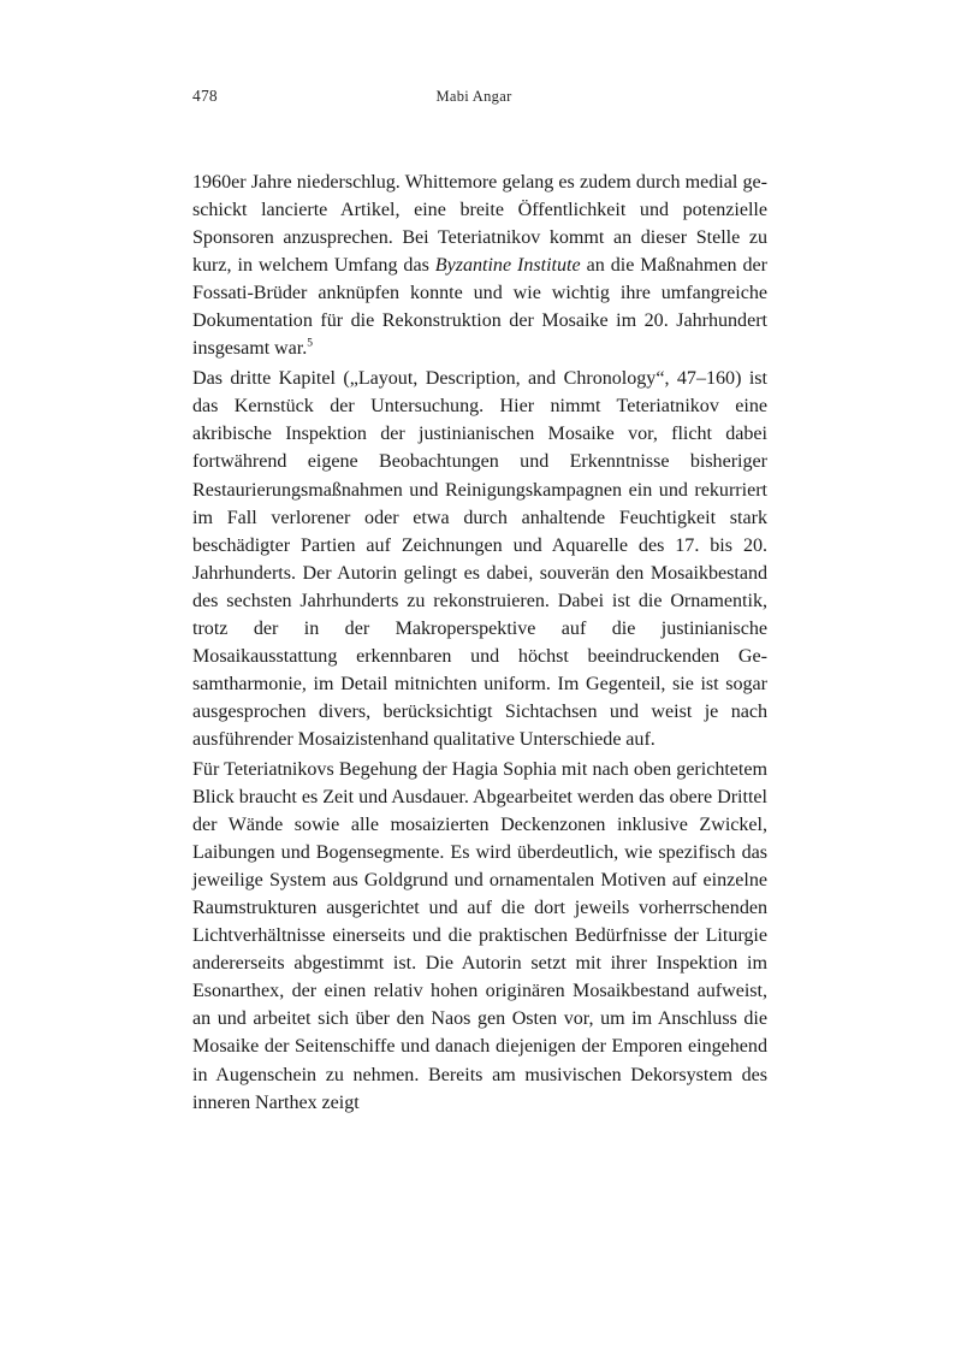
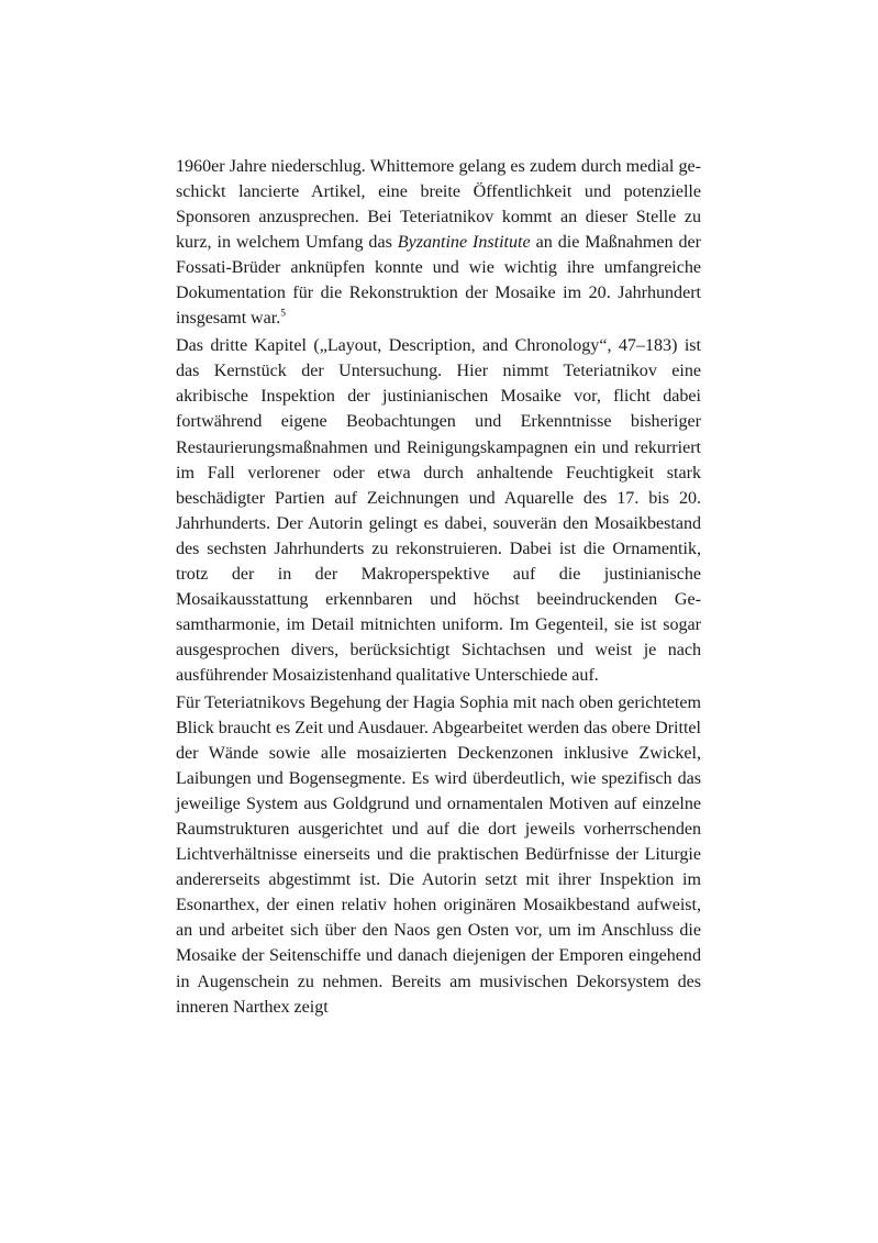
- 478
- Mabi Angar
  1960er Jahre niederschlug. Whittemore gelang es zudem durch medial ge­schickt lancierte Artikel, eine breite Öffentlichkeit und potenzielle Sponso­ren anzusprechen. Bei Teteriatnikov kommt an dieser Stelle zu kurz, in wel­chem Umfang das Byzantine Institute an die Maßnahmen der Fossati-Brüder anknüpfen konnte und wie wichtig ihre umfangreiche Dokumentation für die Rekonstruktion der Mosaike im 20. Jahrhundert insgesamt war.5
- Das dritte Kapitel („Layout, Description, and Chronology“, 47–160) ist das Kernstück der Untersuchung. Hier nimmt Teteriatnikov eine akribische In­spektion der justinianischen Mosaike vor, flicht dabei fortwährend eigene Beobachtungen und Erkenntnisse bisheriger Restaurierungsmaßnahmen und Reinigungskampagnen ein und rekurriert im Fall verlorener oder etwa durch anhaltende Feuchtigkeit stark beschädigter Partien auf Zeichnungen und Aquarelle des 17. bis 20. Jahrhunderts. Der Autorin gelingt es dabei, souverän den Mosaikbestand des sechsten Jahrhunderts zu rekonstruieren. Dabei ist die Ornamentik, trotz der in der Makroperspektive auf die justini­anische Mosaikausstattung erkennbaren und höchst beeindruckenden Ge­samtharmonie, im Detail mitnichten uniform. Im Gegenteil, sie ist sogar aus­gesprochen divers, berücksichtigt Sichtachsen und weist je nach ausführen­der Mosaizistenhand qualitative Unterschiede auf.
+ Das dritte Kapitel („Layout, Description, and Chronology“, 47–183) ist das Kernstück der Untersuchung. Hier nimmt Teteriatnikov eine akribische In­spektion der justinianischen Mosaike vor, flicht dabei fortwährend eigene Beobachtungen und Erkenntnisse bisheriger Restaurierungsmaßnahmen und Reinigungskampagnen ein und rekurriert im Fall verlorener oder etwa durch anhaltende Feuchtigkeit stark beschädigter Partien auf Zeichnungen und Aquarelle des 17. bis 20. Jahrhunderts. Der Autorin gelingt es dabei, souverän den Mosaikbestand des sechsten Jahrhunderts zu rekonstruieren. Dabei ist die Ornamentik, trotz der in der Makroperspektive auf die justini­anische Mosaikausstattung erkennbaren und höchst beeindruckenden Ge­samtharmonie, im Detail mitnichten uniform. Im Gegenteil, sie ist sogar aus­gesprochen divers, berücksichtigt Sichtachsen und weist je nach ausführen­der Mosaizistenhand qualitative Unterschiede auf.
  Für Teteriatnikovs Begehung der Hagia Sophia mit nach oben gerichtetem Blick braucht es Zeit und Ausdauer. Abgearbeitet werden das obere Drittel der Wände sowie alle mosaizierten Deckenzonen inklusive Zwickel, Laibun­gen und Bogensegmente. Es wird überdeutlich, wie spezifisch das jeweilige System aus Goldgrund und ornamentalen Motiven auf einzelne Raumstruk­turen ausgerichtet und auf die dort jeweils vorherrschenden Lichtverhält­nisse einerseits und die praktischen Bedürfnisse der Liturgie andererseits ab­gestimmt ist. Die Autorin setzt mit ihrer Inspektion im Esonarthex, der ei­nen relativ hohen originären Mosaikbestand aufweist, an und arbeitet sich über den Naos gen Osten vor, um im Anschluss die Mosaike der Seiten­schiffe und danach diejenigen der Emporen eingehend in Augenschein zu nehmen. Bereits am musivischen Dekorsystem des inneren Narthex zeigt
